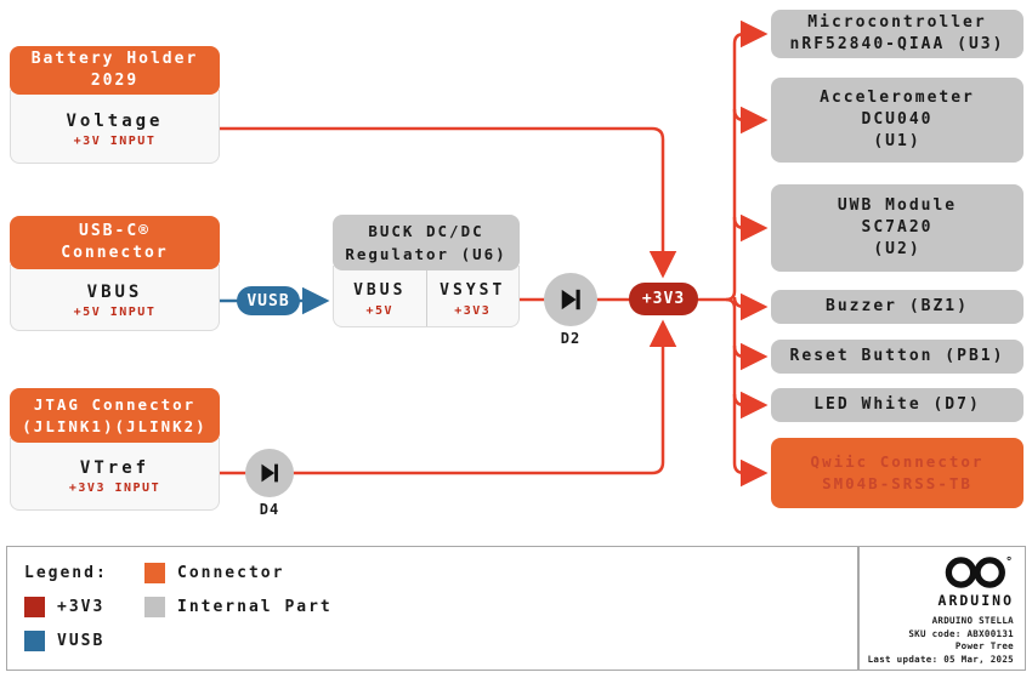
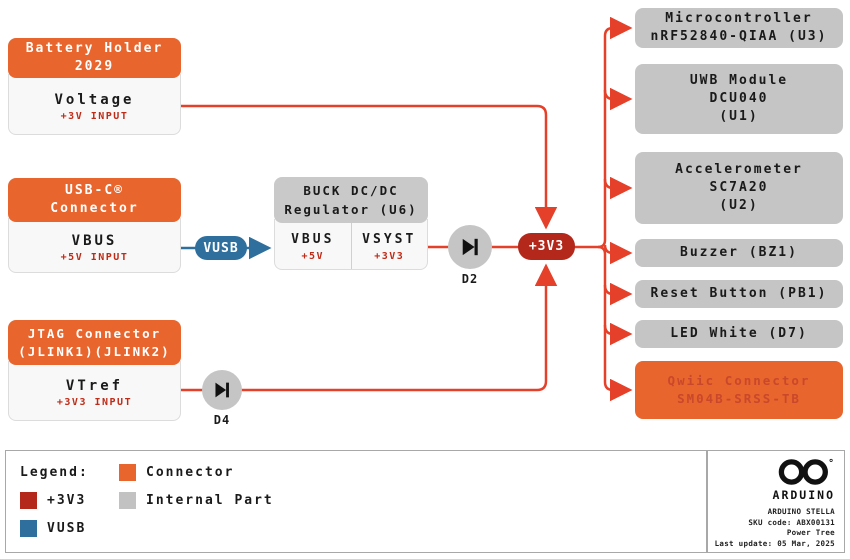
  Battery Holder
  2029
  Voltage
  +3V INPUT
  USB-C®
  Connector
  VBUS
  +5V INPUT
  JTAG Connector
  (JLINK1)(JLINK2)
  VTref
  +3V3 INPUT
  VUSB
  BUCK DC/DC
  Regulator (U6)
  VBUS
  +5V
  VSYST
  +3V3
  D2
  D4
  +3V3
  Microcontroller
  nRF52840-QIAA (U3)
- Accelerometer
+ UWB Module
  DCU040
  (U1)
- UWB Module
+ Accelerometer
  SC7A20
  (U2)
  Buzzer (BZ1)
  Reset Button (PB1)
  LED White (D7)
  Qwiic Connector
  SM04B-SRSS-TB
  Legend:
  Connector
  +3V3
  Internal Part
  VUSB
  ARDUINO
  ARDUINO STELLA
  SKU code: ABX00131
  Power Tree
  Last update: 05 Mar, 2025
